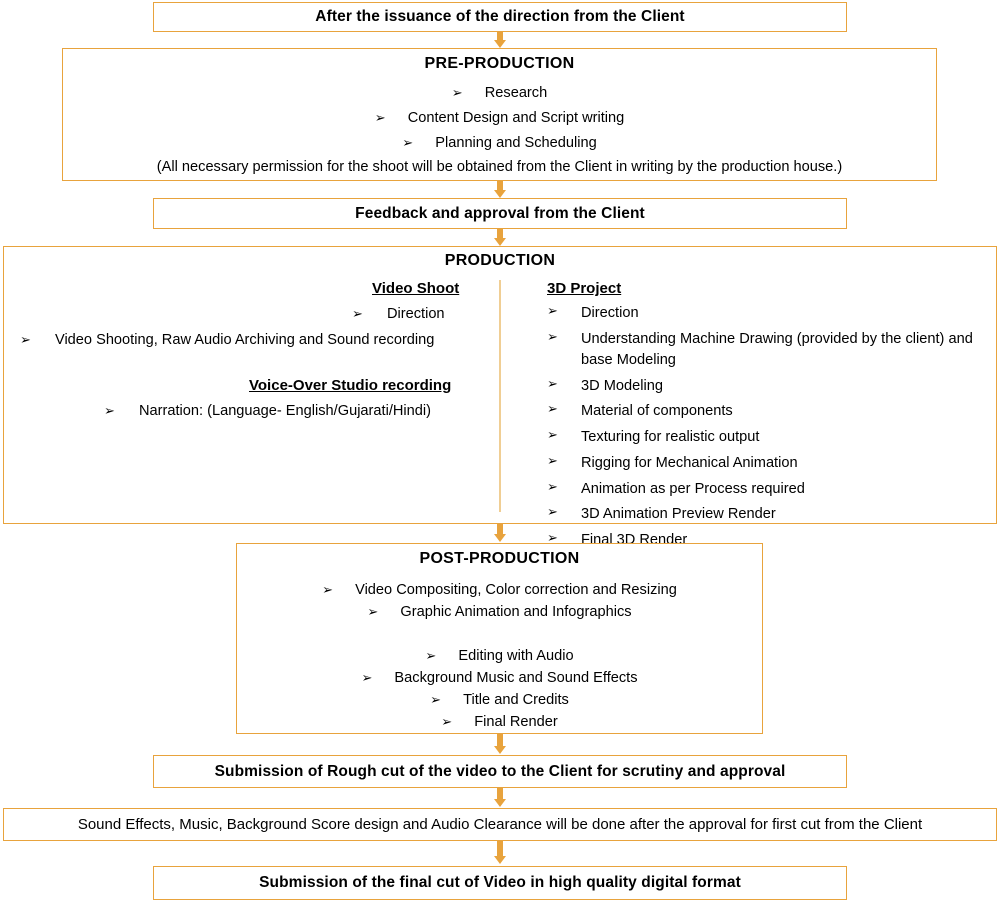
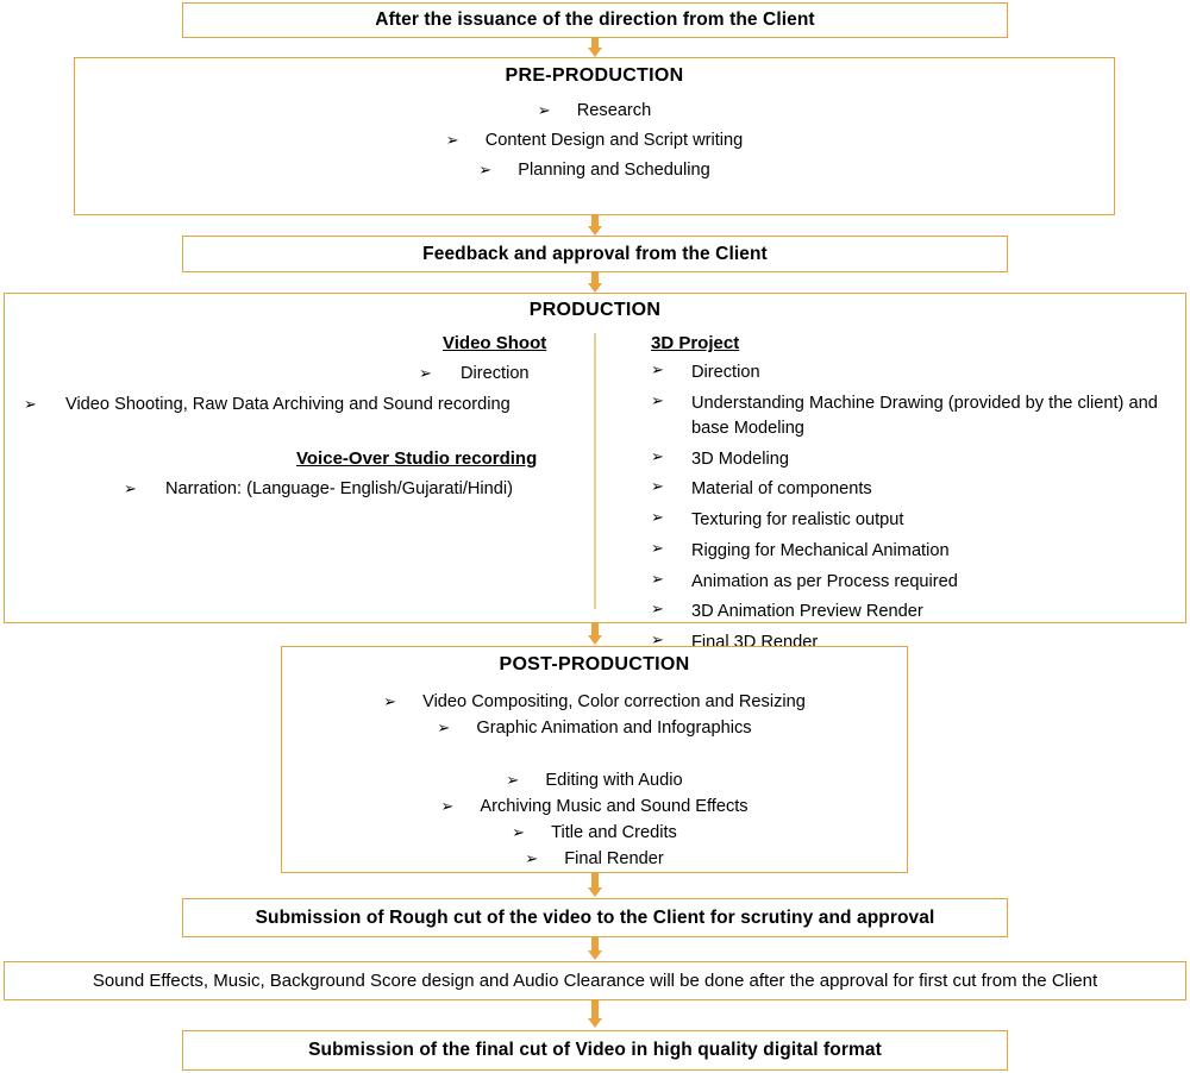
  After the issuance of the direction from the Client
  PRE-PRODUCTION
  ➢ Research
  ➢ Content Design and Script writing
  ➢ Planning and Scheduling
- (All necessary permission for the shoot will be obtained from the Client in writing by the production house.)
  Feedback and approval from the Client
  PRODUCTION
  Video Shoot
  ➢ Direction
- ➢ Video Shooting, Raw Audio Archiving and Sound recording
+ ➢ Video Shooting, Raw Data Archiving and Sound recording
  Voice-Over Studio recording
  ➢ Narration: (Language- English/Gujarati/Hindi)
  3D Project
  ➢
  Direction
  ➢
  Understanding Machine Drawing (provided by the client) and base Modeling
  ➢
  3D Modeling
  ➢
  Material of components
  ➢
  Texturing for realistic output
  ➢
  Rigging for Mechanical Animation
  ➢
  Animation as per Process required
  ➢
  3D Animation Preview Render
  ➢
  Final 3D Render
  POST-PRODUCTION
  ➢ Video Compositing, Color correction and Resizing
  ➢ Graphic Animation and Infographics
  ➢ Editing with Audio
- ➢ Background Music and Sound Effects
+ ➢ Archiving Music and Sound Effects
  ➢ Title and Credits
  ➢ Final Render
  Submission of Rough cut of the video to the Client for scrutiny and approval
  Sound Effects, Music, Background Score design and Audio Clearance will be done after the approval for first cut from the Client
  Submission of the final cut of Video in high quality digital format
